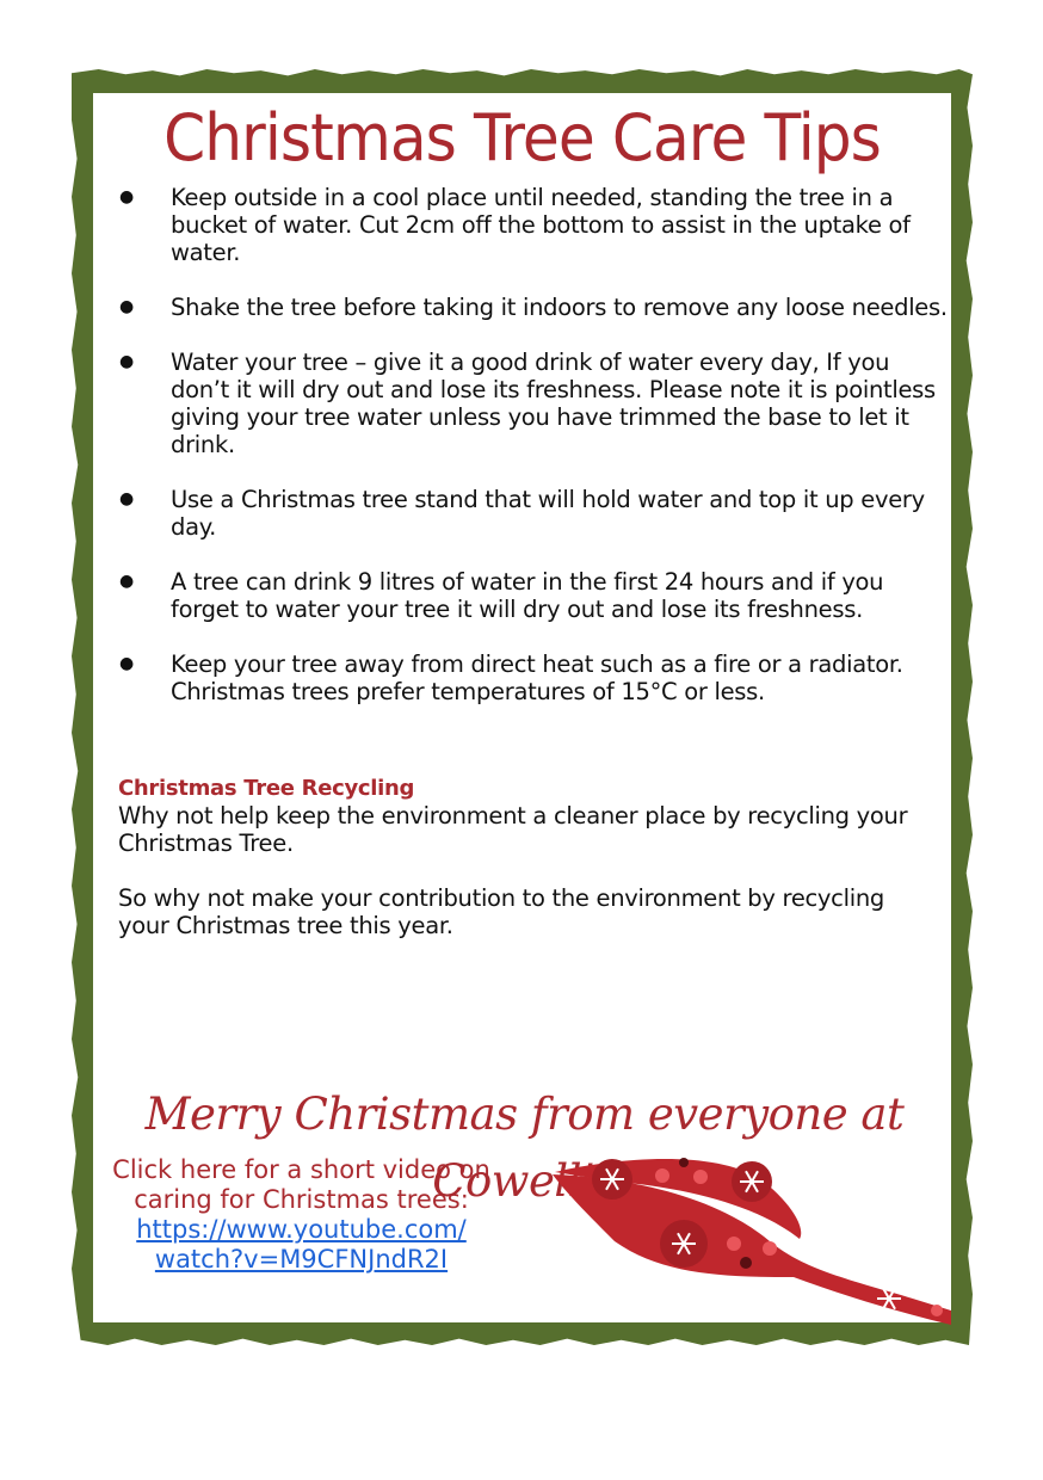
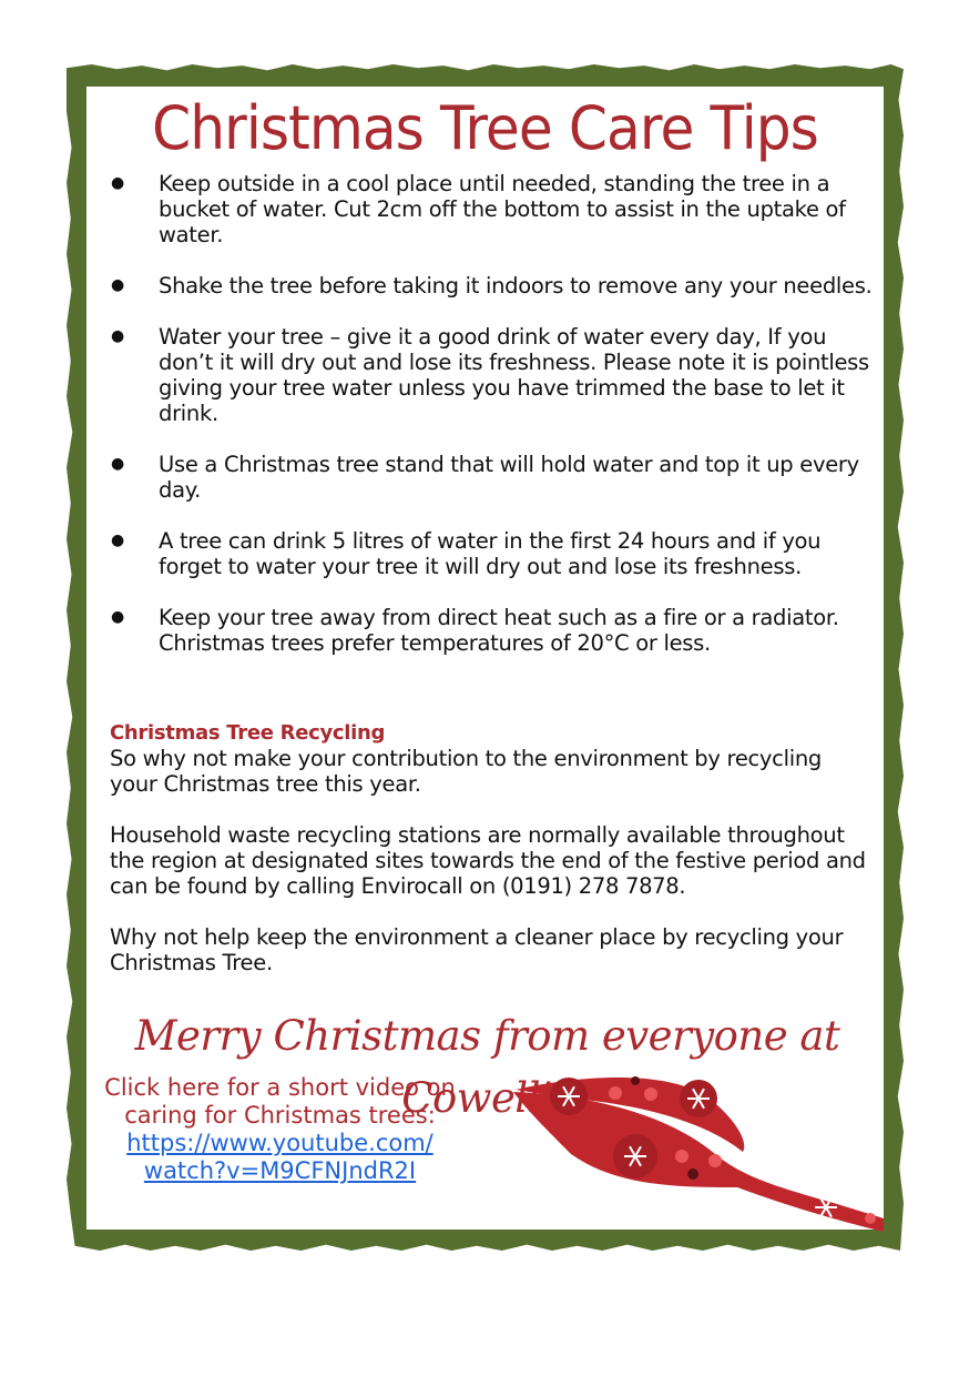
  Christmas Tree Care Tips
  ●
  Keep outside in a cool place until needed, standing the tree in a bucket of water. Cut 2cm off the bottom to assist in the uptake of water.
  ●
- Shake the tree before taking it indoors to remove any loose needles.
+ Shake the tree before taking it indoors to remove any your needles.
  ●
  Water your tree – give it a good drink of water every day, If you don’t it will dry out and lose its freshness. Please note it is pointless giving your tree water unless you have trimmed the base to let it drink.
  ●
  Use a Christmas tree stand that will hold water and top it up every day.
  ●
- A tree can drink 9 litres of water in the first 24 hours and if you forget to water your tree it will dry out and lose its freshness.
+ A tree can drink 5 litres of water in the first 24 hours and if you forget to water your tree it will dry out and lose its freshness.
  ●
- Keep your tree away from direct heat such as a fire or a radiator. Christmas trees prefer temperatures of 15°C or less.
+ Keep your tree away from direct heat such as a fire or a radiator. Christmas trees prefer temperatures of 20°C or less.
  Christmas Tree Recycling
- Why not help keep the environment a cleaner place by recycling your Christmas Tree.
+ So why not make your contribution to the environment by recycling your Christmas tree this year.
+ Household waste recycling stations are normally available throughout the region at designated sites towards the end of the festive period and can be found by calling Envirocall on (0191) 278 7878.
- So why not make your contribution to the environment by recycling your Christmas tree this year.
+ Why not help keep the environment a cleaner place by recycling your Christmas Tree.
  Merry Christmas from everyone at Cowe
  Click here for a short video on caring for Christmas trees:
  https://www.youtube.com/
  watch?v=M9CFNJndR2I
